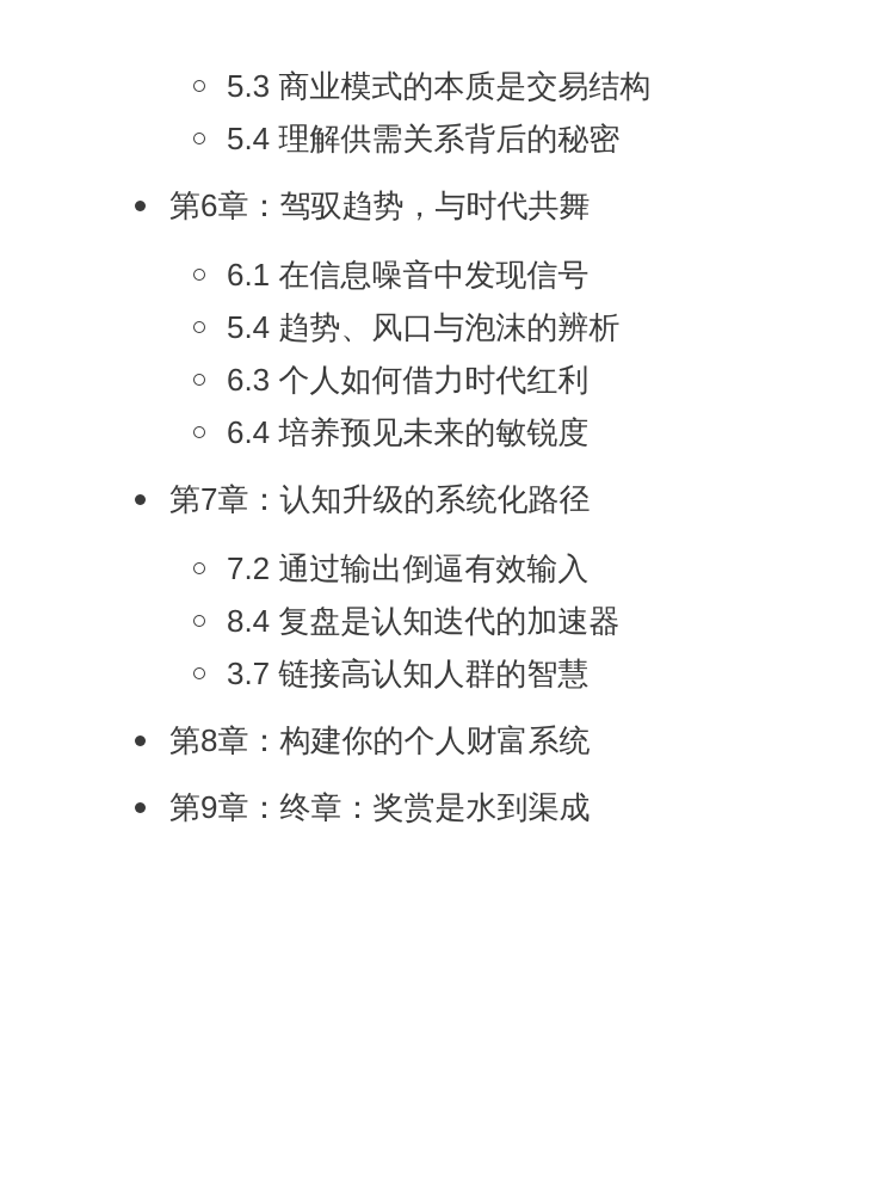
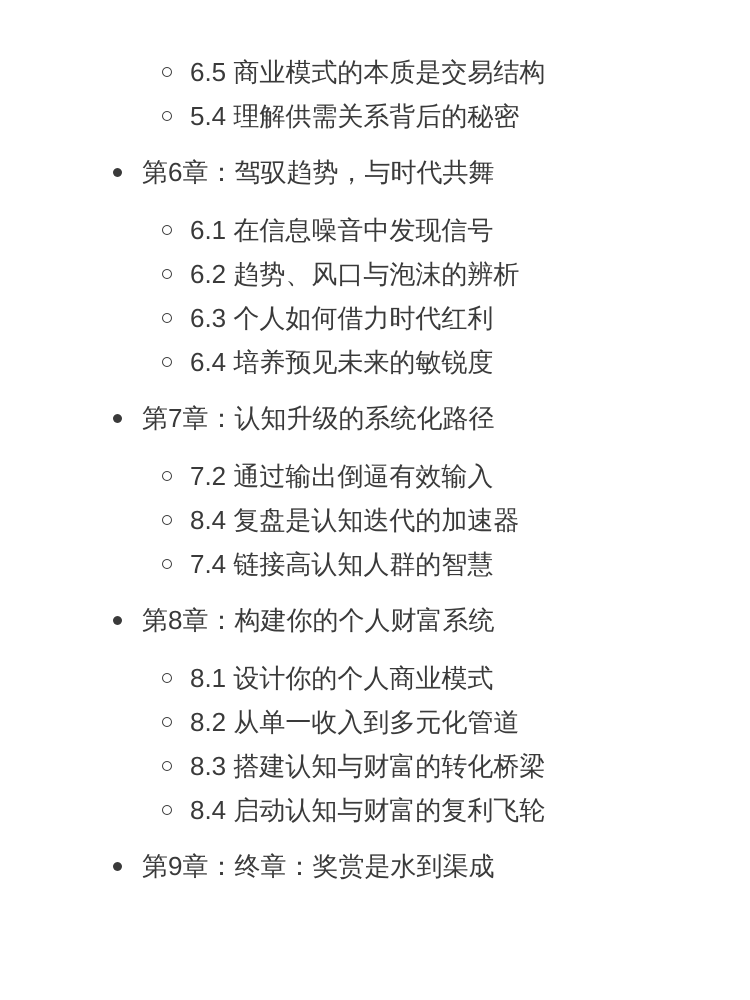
- 5.3 商业模式的本质是交易结构
+ 6.5 商业模式的本质是交易结构
  5.4 理解供需关系背后的秘密
  第6章：驾驭趋势，与时代共舞
  6.1 在信息噪音中发现信号
- 5.4 趋势、风口与泡沫的辨析
+ 6.2 趋势、风口与泡沫的辨析
  6.3 个人如何借力时代红利
  6.4 培养预见未来的敏锐度
  第7章：认知升级的系统化路径
  7.2 通过输出倒逼有效输入
  8.4 复盘是认知迭代的加速器
- 3.7 链接高认知人群的智慧
+ 7.4 链接高认知人群的智慧
  第8章：构建你的个人财富系统
+ 8.1 设计你的个人商业模式
+ 8.2 从单一收入到多元化管道
+ 8.3 搭建认知与财富的转化桥梁
+ 8.4 启动认知与财富的复利飞轮
  第9章：终章：奖赏是水到渠成
